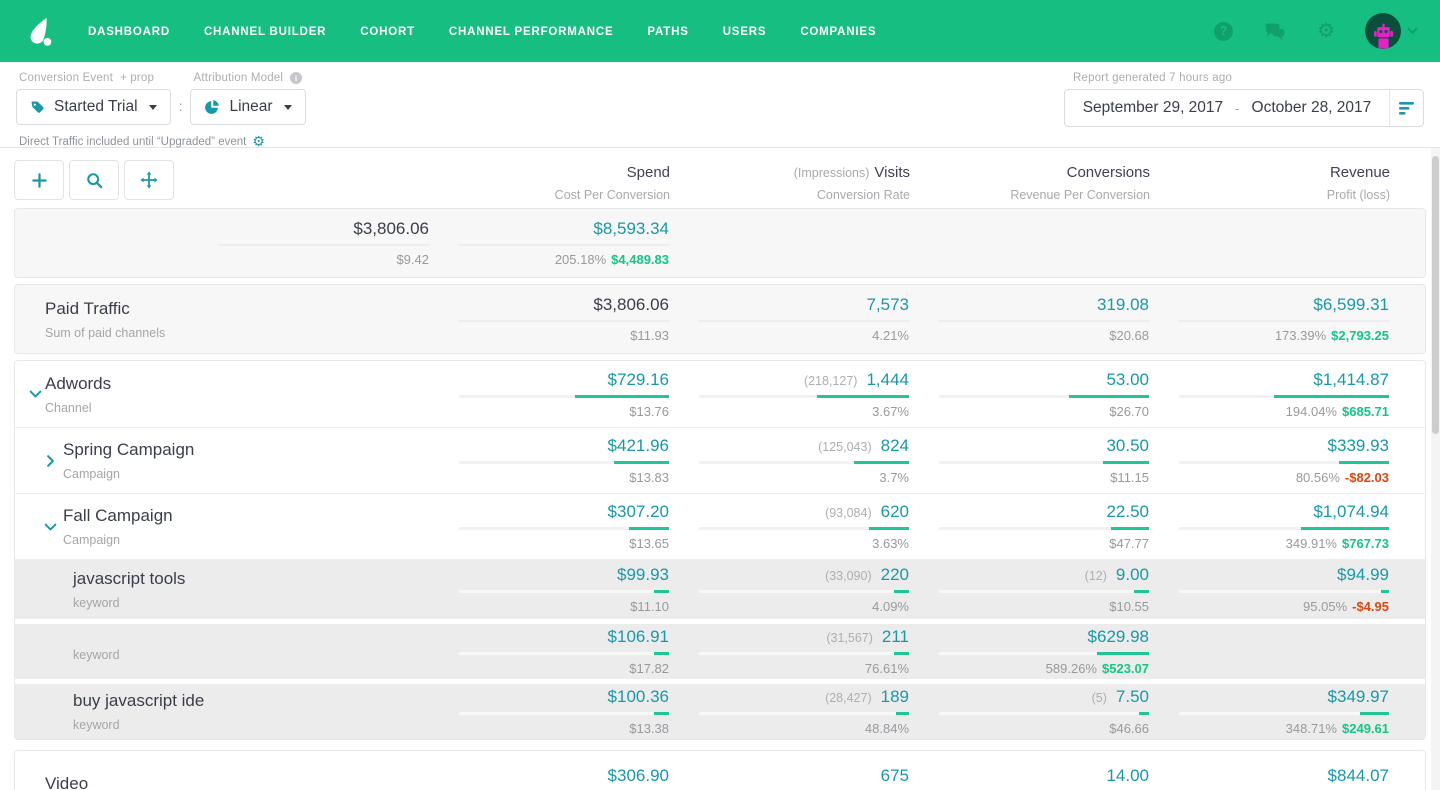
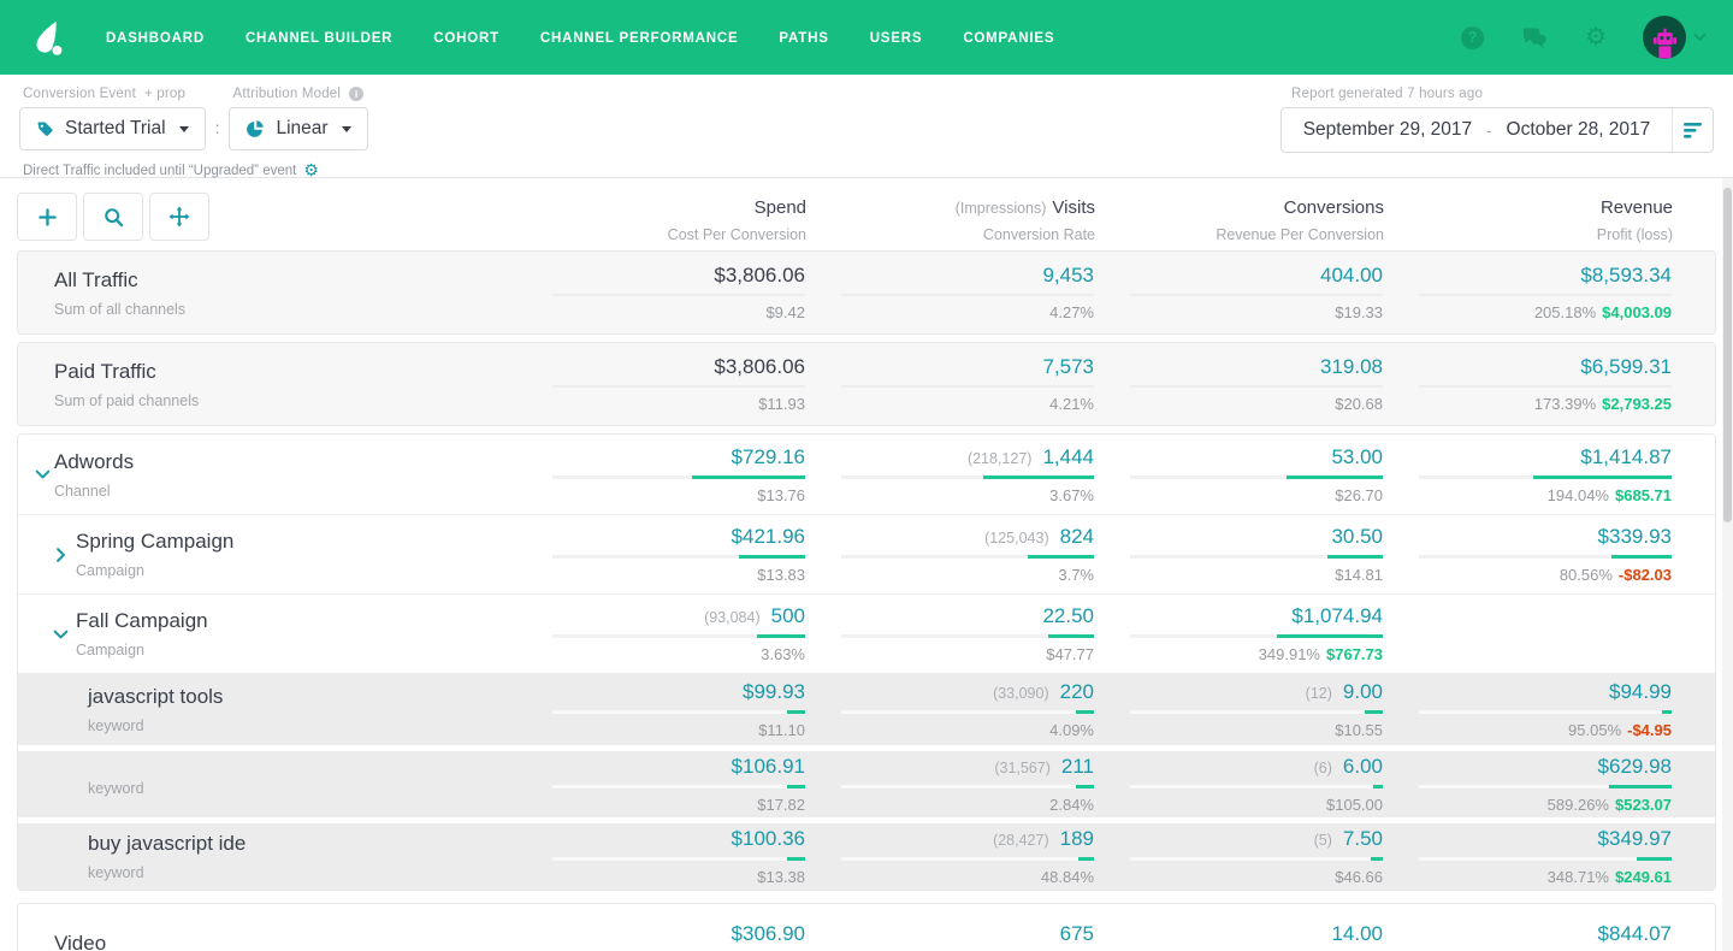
  DASHBOARD CHANNEL BUILDER COHORT CHANNEL PERFORMANCE PATHS USERS COMPANIES
  ?
  ⚙
  Conversion Event
  + prop
  Started Trial
  :
  Attribution Model
  i
  Linear
  Direct Traffic included until “Upgraded” event
  ⚙
  Report generated 7 hours ago
  September 29, 2017
  -
  October 28, 2017
  Spend
  Cost Per Conversion
  (Impressions) Visits
  Conversion Rate
  Conversions
  Revenue Per Conversion
  Revenue
  Profit (loss)
+ All Traffic
+ Sum of all channels
  $3,806.06
  $9.42
+ 9,453
+ 4.27%
+ 404.00
+ $19.33
  $8,593.34
- 205.18% $4,489.83
+ 205.18% $4,003.09
  Paid Traffic
  Sum of paid channels
  $3,806.06
  $11.93
  7,573
  4.21%
  319.08
  $20.68
  $6,599.31
  173.39% $2,793.25
  Adwords
  Channel
  $729.16
  $13.76
  (218,127)
  1,444
  3.67%
  53.00
  $26.70
  $1,414.87
  194.04% $685.71
  Spring Campaign
  Campaign
  $421.96
  $13.83
  (125,043)
  824
  3.7%
  30.50
- $11.15
+ $14.81
  $339.93
  80.56% -$82.03
  Fall Campaign
  Campaign
- $307.20
- $13.65
  (93,084)
- 620
+ 500
  3.63%
  22.50
  $47.77
  $1,074.94
  349.91% $767.73
  javascript tools
  keyword
  $99.93
  $11.10
  (33,090)
  220
  4.09%
  (12)
  9.00
  $10.55
  $94.99
  95.05% -$4.95
  keyword
  $106.91
  $17.82
  (31,567)
  211
- 76.61%
+ 2.84%
+ (6)
+ 6.00
+ $105.00
  $629.98
  589.26% $523.07
  buy javascript ide
  keyword
  $100.36
  $13.38
  (28,427)
  189
  48.84%
  (5)
  7.50
  $46.66
  $349.97
  348.71% $249.61
  Video
  $306.90
  675
  14.00
  $844.07
